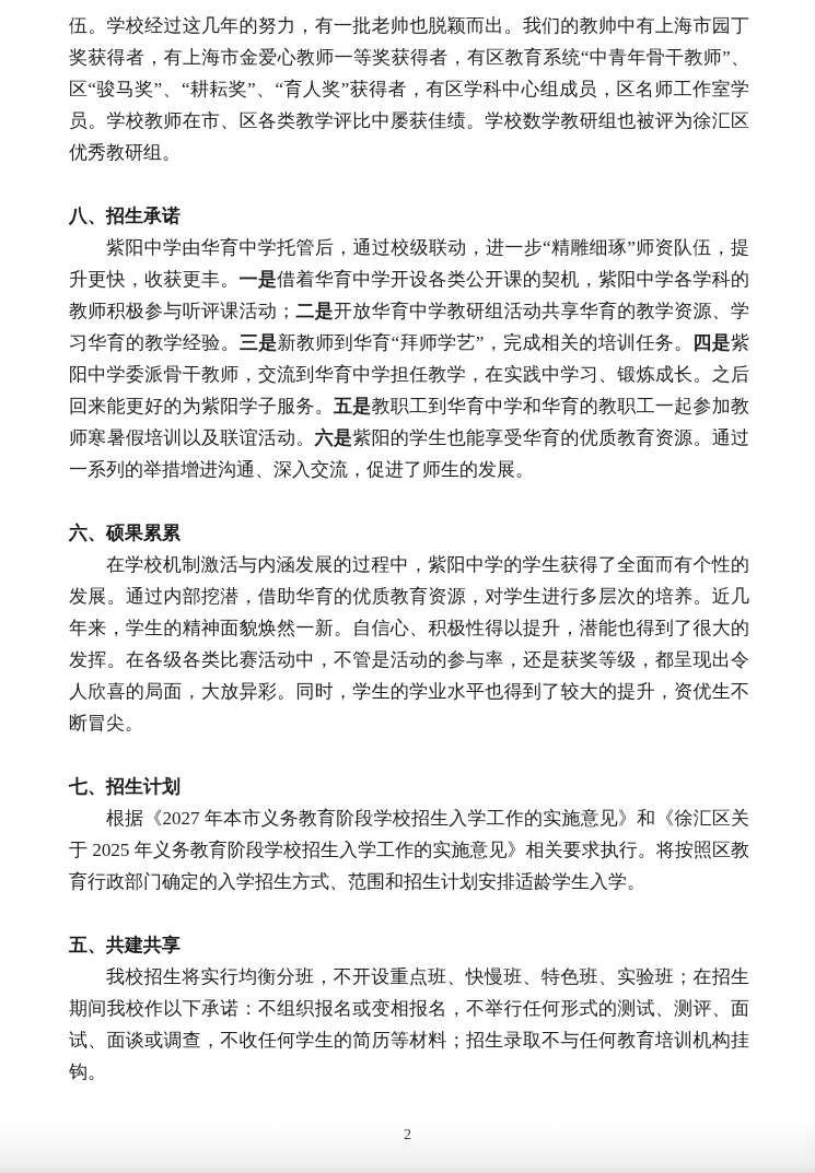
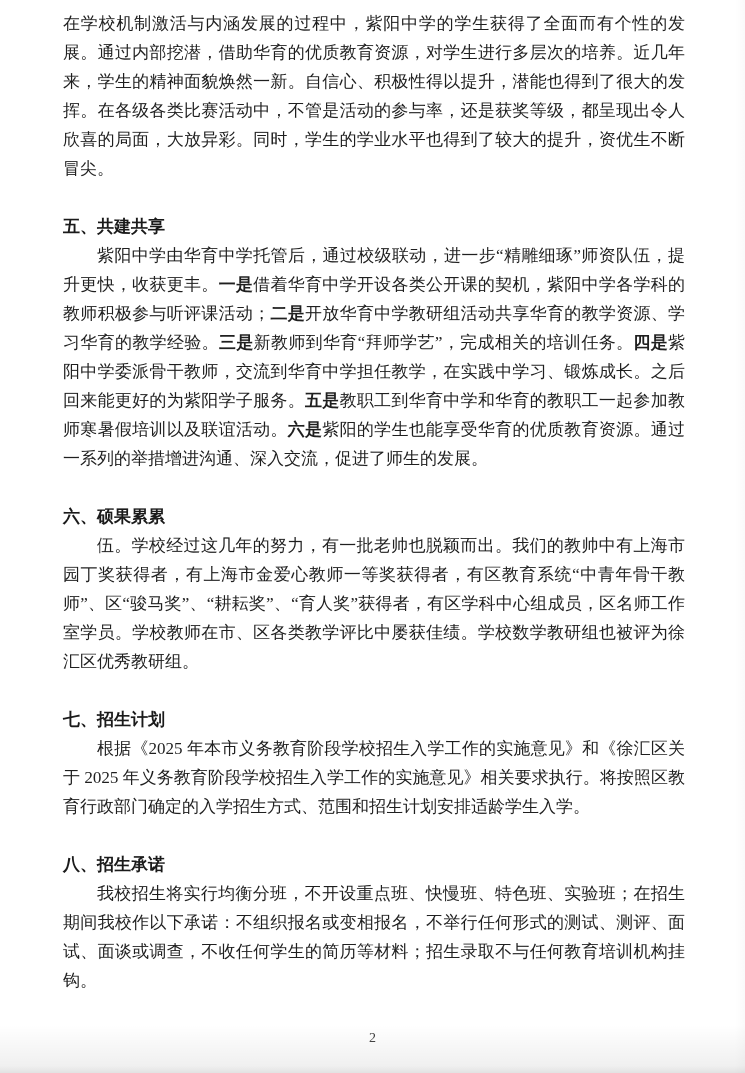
- 伍。学校经过这几年的努力，有一批老帅也脱颖而出。我们的教帅中有上海市园丁奖获得者，有上海市金爱心教师一等奖获得者，有区教育系统“中青年骨干教师”、区“骏马奖”、“耕耘奖”、“育人奖”获得者，有区学科中心组成员，区名师工作室学员。学校教师在市、区各类教学评比中屡获佳绩。学校数学教研组也被评为徐汇区优秀教研组。
+ 在学校机制激活与内涵发展的过程中，紫阳中学的学生获得了全面而有个性的发展。通过内部挖潜，借助华育的优质教育资源，对学生进行多层次的培养。近几年来，学生的精神面貌焕然一新。自信心、积极性得以提升，潜能也得到了很大的发挥。在各级各类比赛活动中，不管是活动的参与率，还是获奖等级，都呈现出令人欣喜的局面，大放异彩。同时，学生的学业水平也得到了较大的提升，资优生不断冒尖。
- 八、招生承诺
+ 五、共建共享
  紫阳中学由华育中学托管后，通过校级联动，进一步“精雕细琢”师资队伍，提升更快，收获更丰。一是借着华育中学开设各类公开课的契机，紫阳中学各学科的教师积极参与听评课活动；二是开放华育中学教研组活动共享华育的教学资源、学习华育的教学经验。三是新教师到华育“拜师学艺”，完成相关的培训任务。四是紫阳中学委派骨干教师，交流到华育中学担任教学，在实践中学习、锻炼成长。之后回来能更好的为紫阳学子服务。五是教职工到华育中学和华育的教职工一起参加教师寒暑假培训以及联谊活动。六是紫阳的学生也能享受华育的优质教育资源。通过一系列的举措增进沟通、深入交流，促进了师生的发展。
  六、硕果累累
- 在学校机制激活与内涵发展的过程中，紫阳中学的学生获得了全面而有个性的发展。通过内部挖潜，借助华育的优质教育资源，对学生进行多层次的培养。近几年来，学生的精神面貌焕然一新。自信心、积极性得以提升，潜能也得到了很大的发挥。在各级各类比赛活动中，不管是活动的参与率，还是获奖等级，都呈现出令人欣喜的局面，大放异彩。同时，学生的学业水平也得到了较大的提升，资优生不断冒尖。
+ 伍。学校经过这几年的努力，有一批老帅也脱颖而出。我们的教帅中有上海市园丁奖获得者，有上海市金爱心教师一等奖获得者，有区教育系统“中青年骨干教师”、区“骏马奖”、“耕耘奖”、“育人奖”获得者，有区学科中心组成员，区名师工作室学员。学校教师在市、区各类教学评比中屡获佳绩。学校数学教研组也被评为徐汇区优秀教研组。
  七、招生计划
- 根据《2027 年本市义务教育阶段学校招生入学工作的实施意见》和《徐汇区关于 2025 年义务教育阶段学校招生入学工作的实施意见》相关要求执行。将按照区教育行政部门确定的入学招生方式、范围和招生计划安排适龄学生入学。
+ 根据《2025 年本市义务教育阶段学校招生入学工作的实施意见》和《徐汇区关于 2025 年义务教育阶段学校招生入学工作的实施意见》相关要求执行。将按照区教育行政部门确定的入学招生方式、范围和招生计划安排适龄学生入学。
- 五、共建共享
+ 八、招生承诺
  我校招生将实行均衡分班，不开设重点班、快慢班、特色班、实验班；在招生期间我校作以下承诺：不组织报名或变相报名，不举行任何形式的测试、测评、面试、面谈或调查，不收任何学生的简历等材料；招生录取不与任何教育培训机构挂钩。
